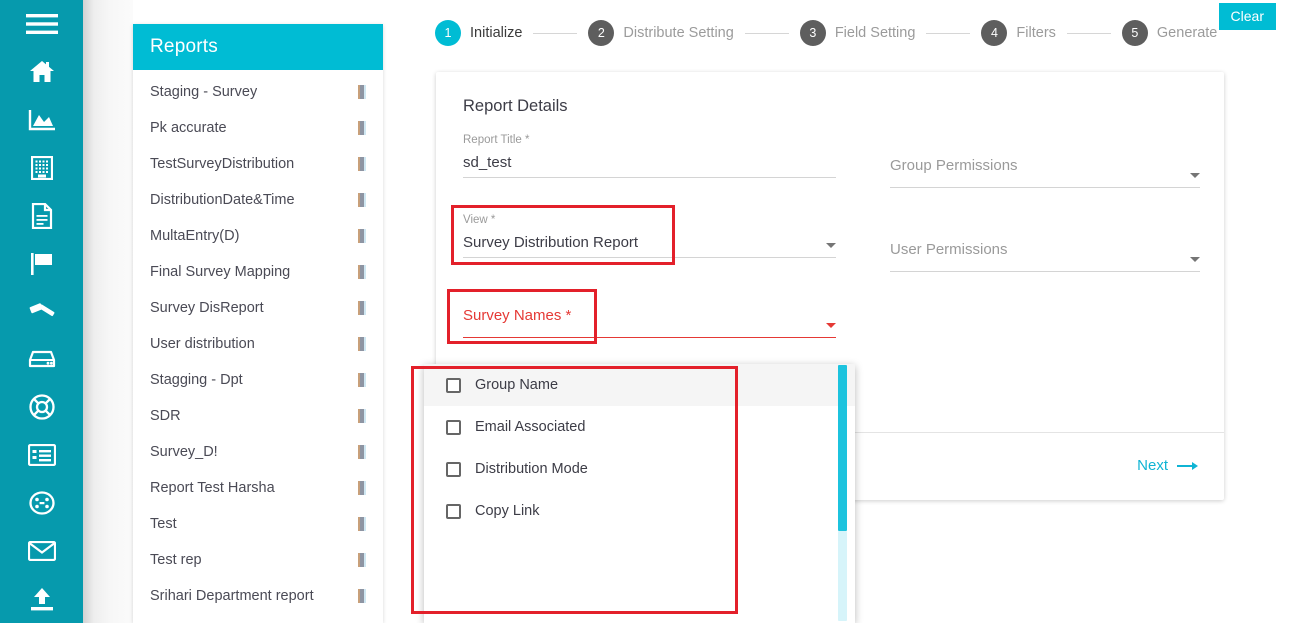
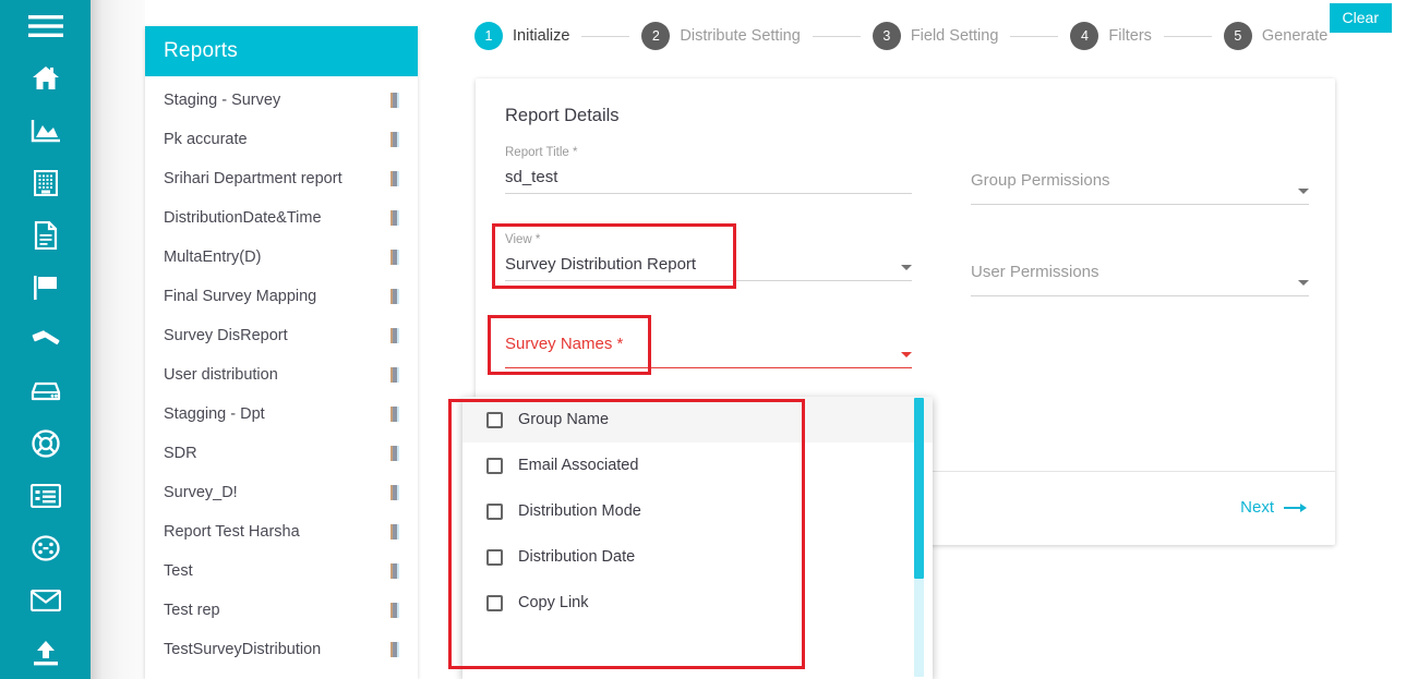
  Reports
  Staging - Survey
  Pk accurate
- TestSurveyDistribution
+ Srihari Department report
  DistributionDate&Time
  MultaEntry(D)
  Final Survey Mapping
  Survey DisReport
  User distribution
  Stagging - Dpt
  SDR
  Survey_D!
  Report Test Harsha
  Test
  Test rep
- Srihari Department report
+ TestSurveyDistribution
  Clear
  1
  Initialize
  2
  Distribute Setting
  3
  Field Setting
  4
  Filters
  5
  Generate
  Report Details
  Report Title *
  sd_test
  View *
  Survey Distribution Report
  Survey Names *
  Group Permissions
  User Permissions
  Next
  Group Name
  Email Associated
  Distribution Mode
+ Distribution Date
  Copy Link
